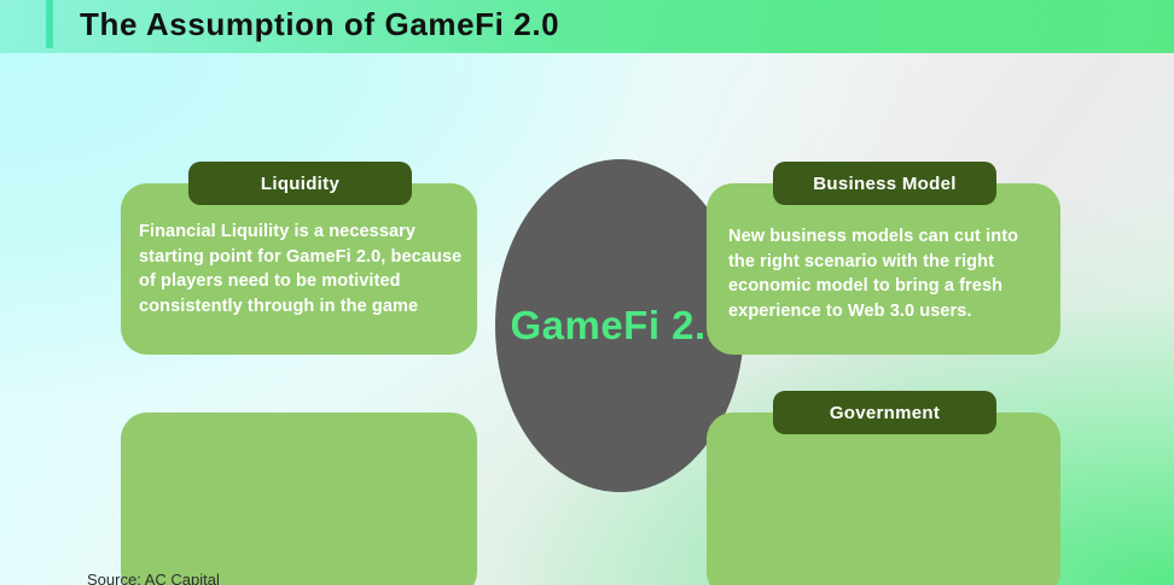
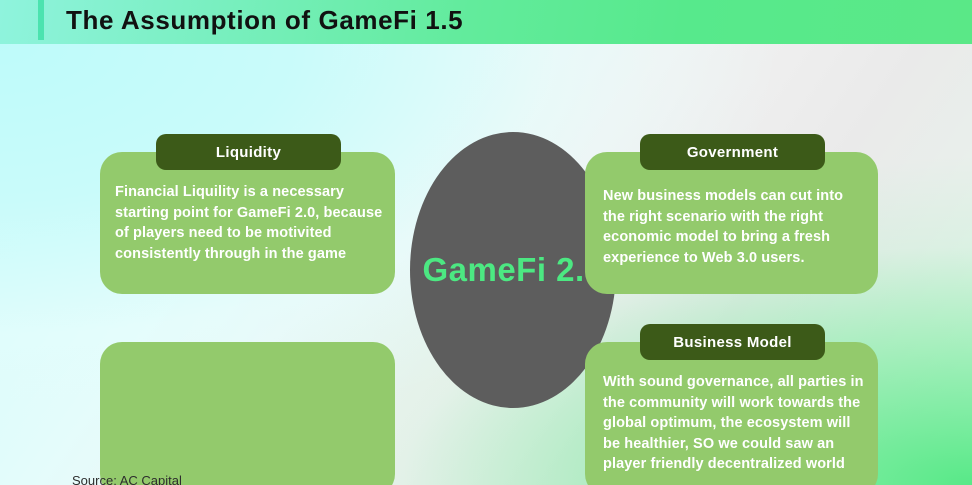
- The Assumption of GameFi 2.0
+ The Assumption of GameFi 1.5
  GameFi 2.
  Liquidity
  Financial Liquility is a necessary starting point for GameFi 2.0, because of players need to be motivited consistently through in the game
- Business Model
+ Government
  New business models can cut into the right scenario with the right economic model to bring a fresh experience to Web 3.0 users.
- Government
+ Business Model
+ With sound governance, all parties in the community will work towards the global optimum, the ecosystem will be healthier, SO we could saw an player friendly decentralized world
  Source: AC Capital
